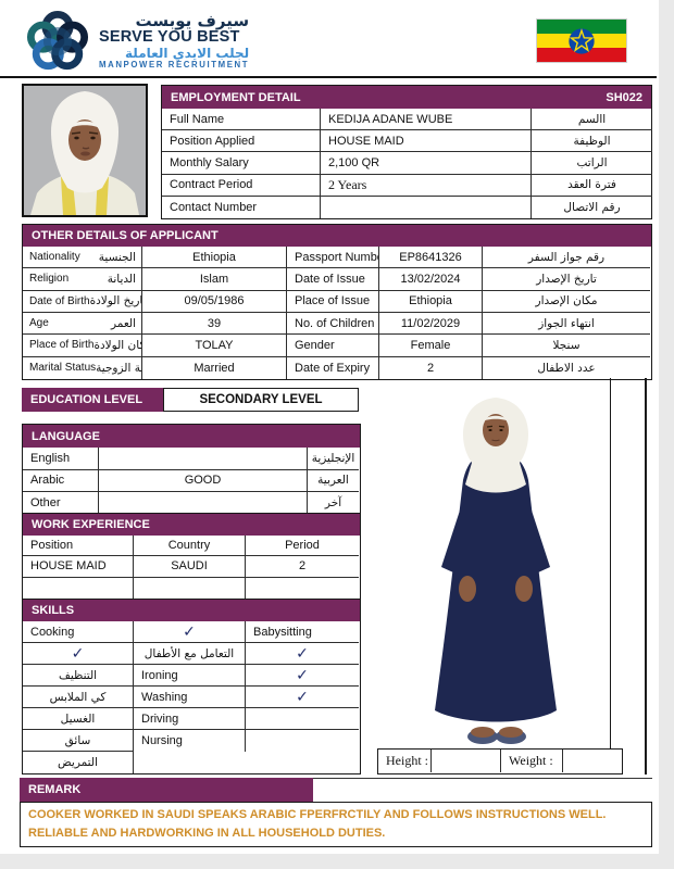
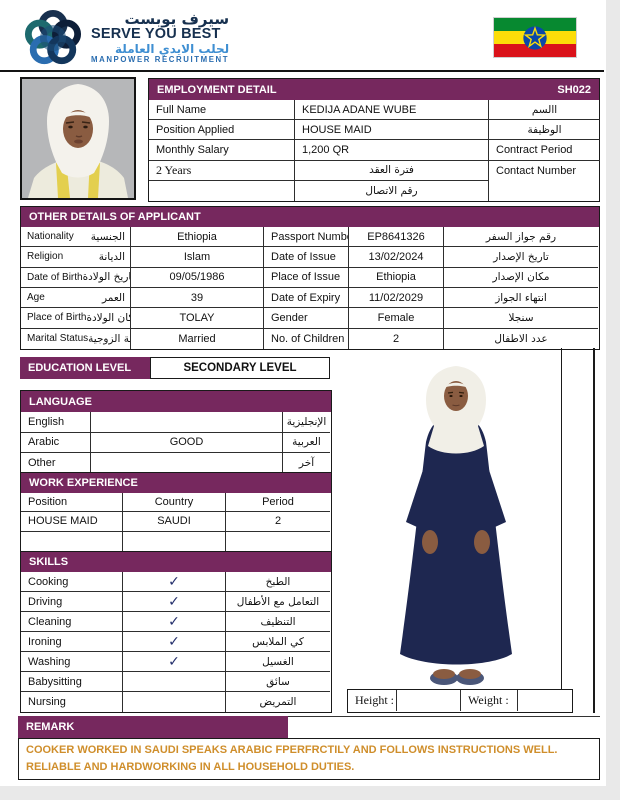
  سيرف يوبست
  SERVE YOU BEST
  لجلب الايدي العاملة
  MANPOWER RECRUITMENT
  EMPLOYMENT DETAIL
  SH022
  Full Name
  KEDIJA ADANE WUBE
  االسم
  Position Applied
  HOUSE MAID
  الوظيفة
  Monthly Salary
- 2,100 QR
+ 1,200 QR
- الراتب
  Contract Period
  2 Years
  فترة العقد
  Contact Number
  رقم الاتصال
  OTHER DETAILS OF APPLICANT
  Nationality
  الجنسية
  Ethiopia
  Passport Numb
  EP8641326
  رقم جواز السفر
  Religion
  الديانة
  Islam
  Date of Issue
  13/02/2024
  تاريخ الإصدار
  Date of Birth
  ريخ الولادة
  09/05/1986
  Place of Issue
  Ethiopia
  مكان الإصدار
  Age
  العمر
  39
- No. of Children
+ Date of Expiry
  11/02/2029
  انتهاء الجواز
  Place of Birth
  ان الولادة
  TOLAY
  Gender
  Female
  سنجلا
  Marital Status
  Married
- Date of Expiry
+ No. of Children
  2
  عدد الاطفال
  EDUCATION LEVEL
  SECONDARY LEVEL
  LANGUAGE
  English
  الإنجليزية
  Arabic
  GOOD
  العربية
  Other
  آخر
  WORK EXPERIENCE
  Position
  Country
  Period
  HOUSE MAID
  SAUDI
  2
  SKILLS
  Cooking
  ✓
+ الطبخ
- Babysitting
+ Driving
  ✓
  التعامل مع الأطفال
+ Cleaning
  ✓
  التنظيف
  Ironing
  ✓
  كي الملابس
  Washing
  ✓
  الغسيل
- Driving
+ Babysitting
  سائق
  Nursing
  التمريض
  Height :
  Weight :
  REMARK
  COOKER WORKED IN SAUDI SPEAKS ARABIC FPERFRCTILY AND FOLLOWS INSTRUCTIONS WELL. RELIABLE AND HARDWORKING IN ALL HOUSEHOLD DUTIES.
